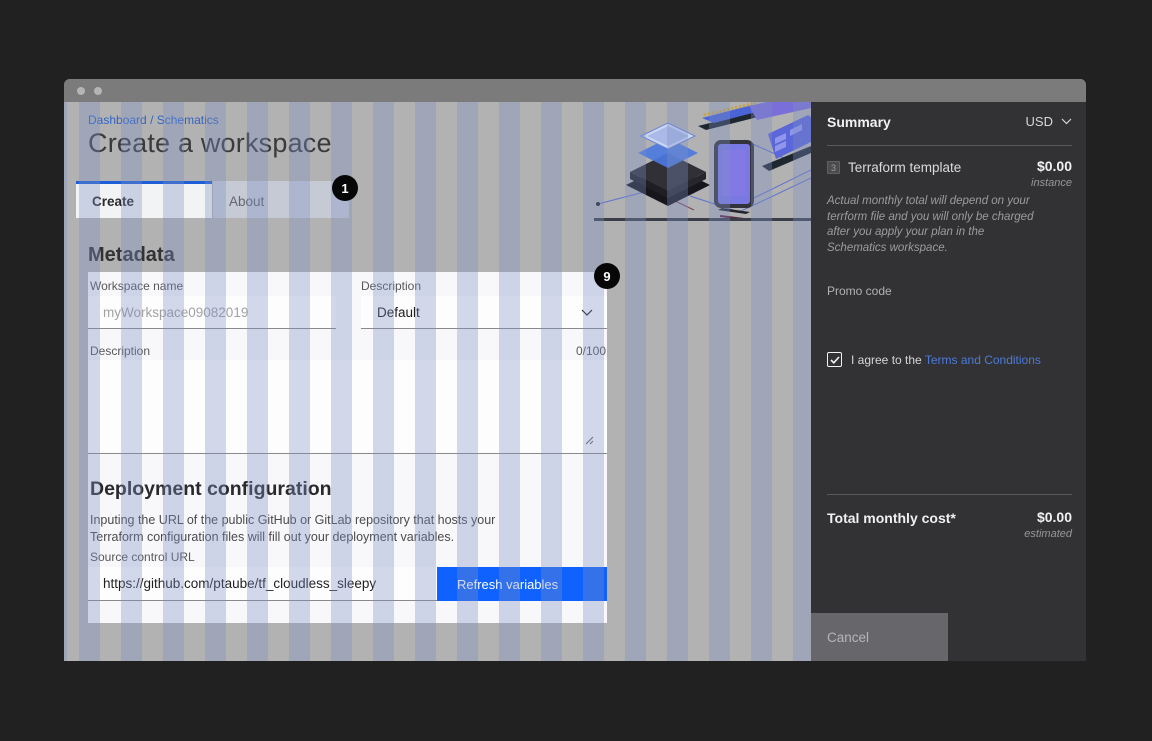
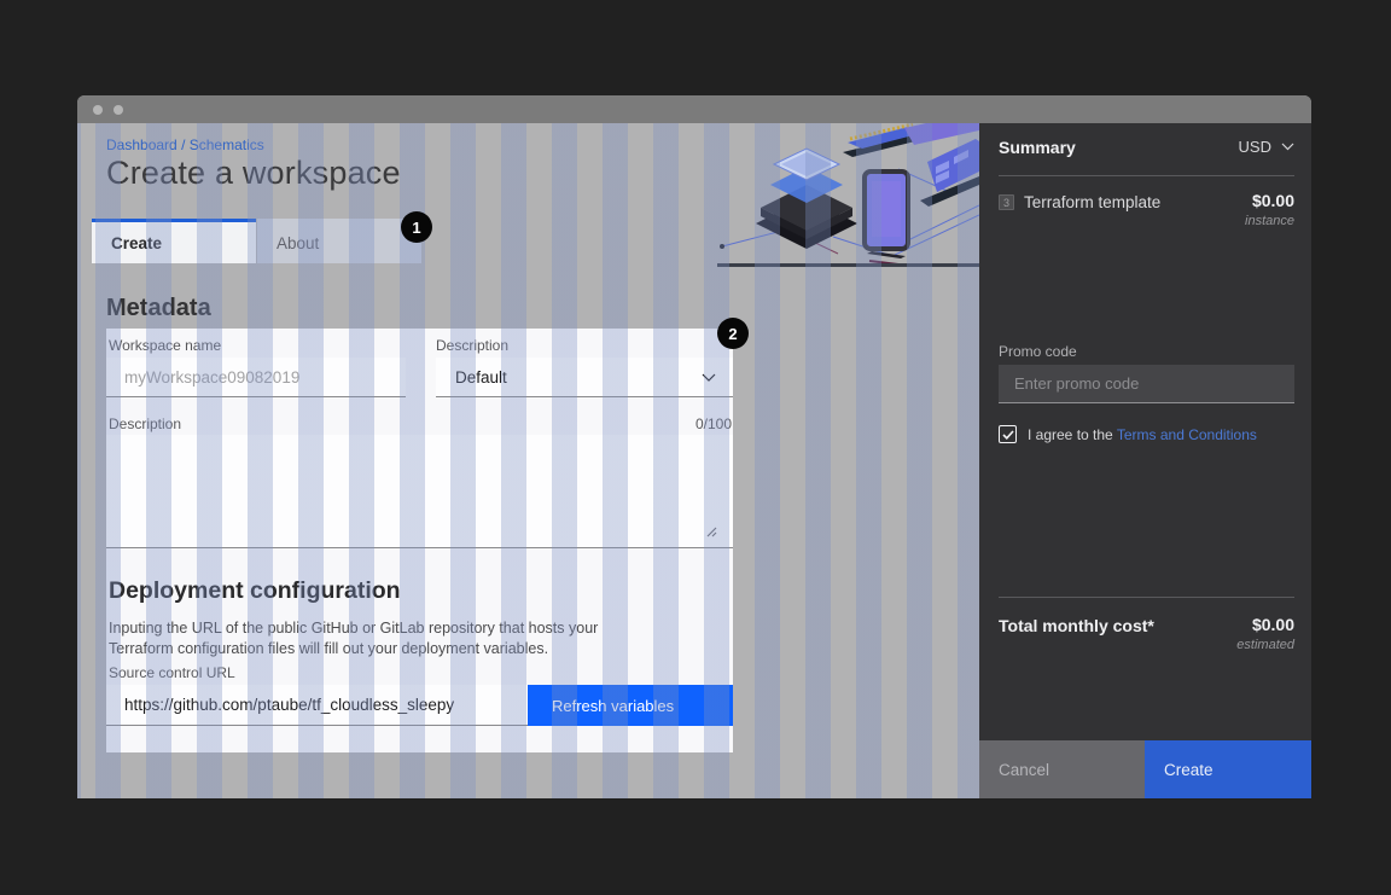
  1
- 9
+ 2
  Summary
  USD
  3
  Terraform template
  $0.00
  instance
- Actual monthly total will depend on your terrform file and you will only be charged after you apply your plan in the Schematics workspace.
  Promo code
+ Enter promo code
  I agree to the Terms and Conditions
  Total monthly cost*
  $0.00
  estimated
  Cancel
+ Create
